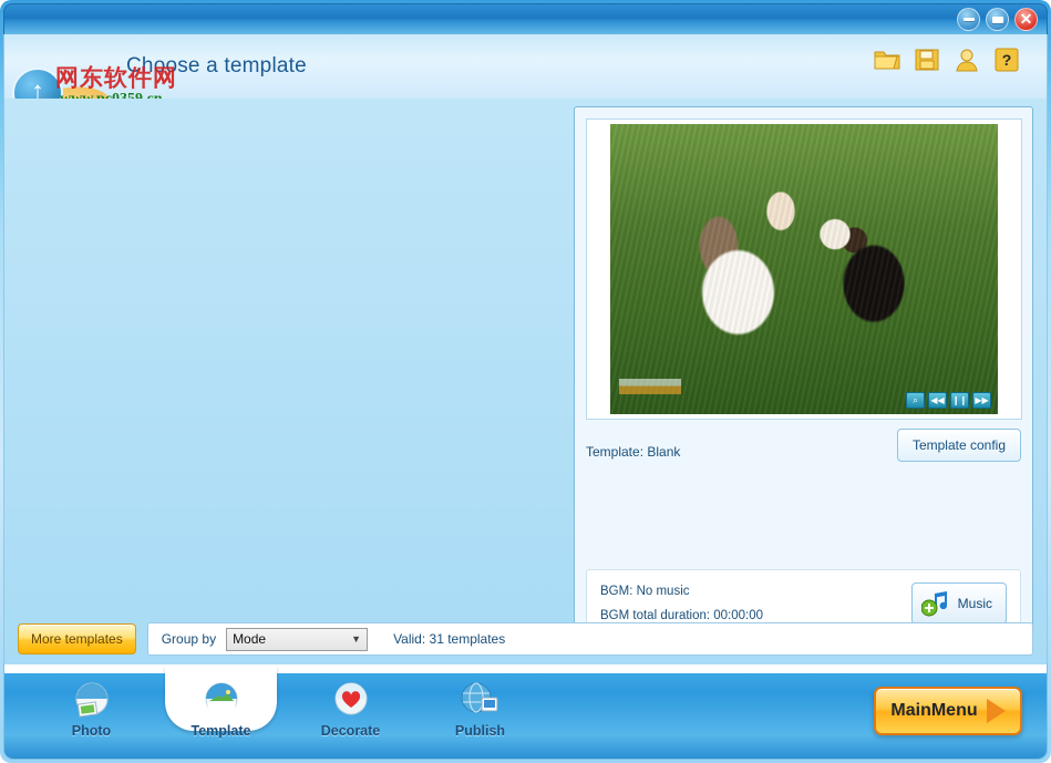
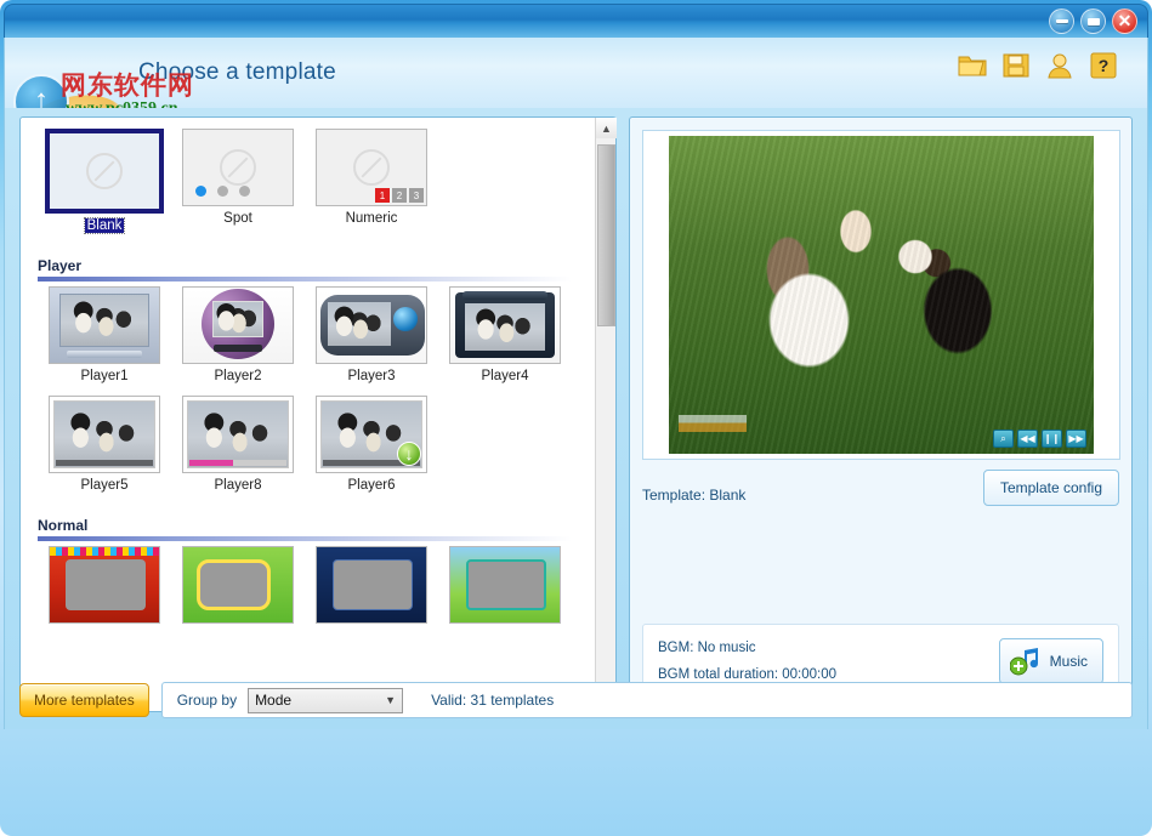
  ✕
  Choose a template
  ?
  网东软件网
+ Blank
+ Spot
+ 1
+ 2
+ 3
+ Numeric
+ Player
+ Player1
+ Player2
+ Player3
+ Player4
+ Player5
+ Player8
+ Player6
+ Normal
+ ▲
  ⌕
  ◀◀
  ❙❙
  ▶▶
  Template: Blank
  Template config
  BGM: No music
  BGM total duration: 00:00:00
  Music
  More templates
  Group by
  Mode
  ▼
  Valid: 31 templates
- Photo
- Template
- Decorate
- Publish
- MainMenu
